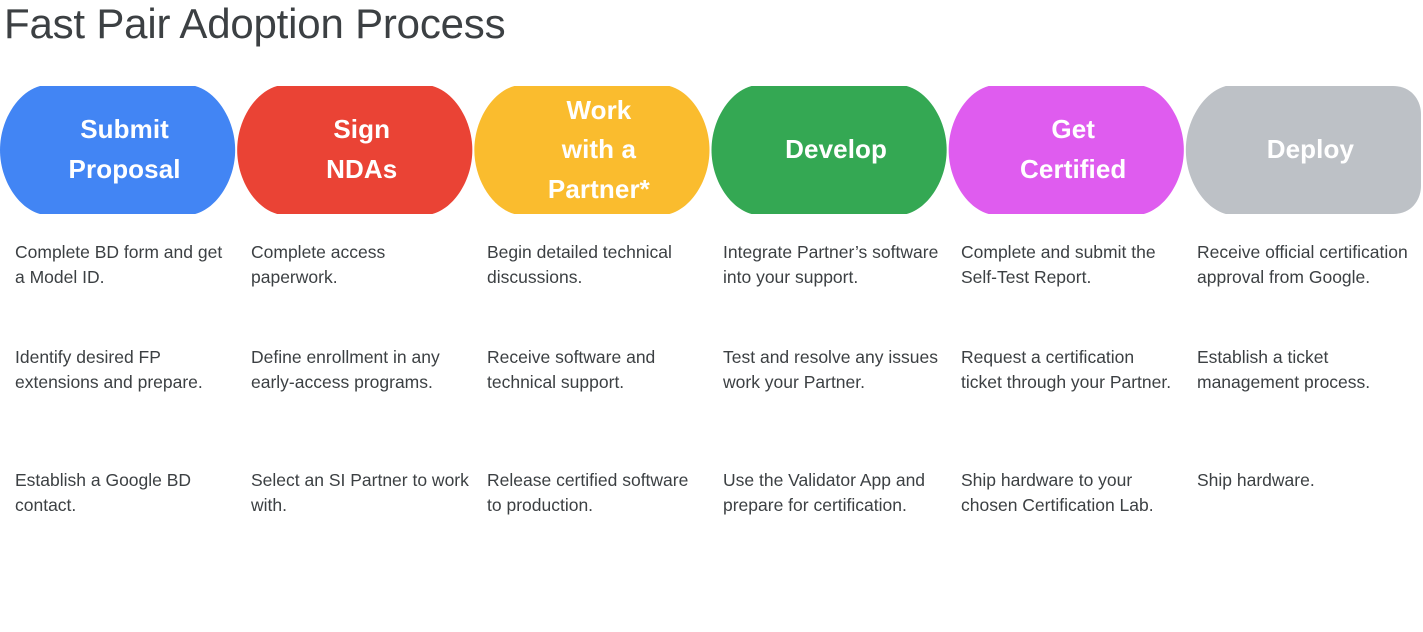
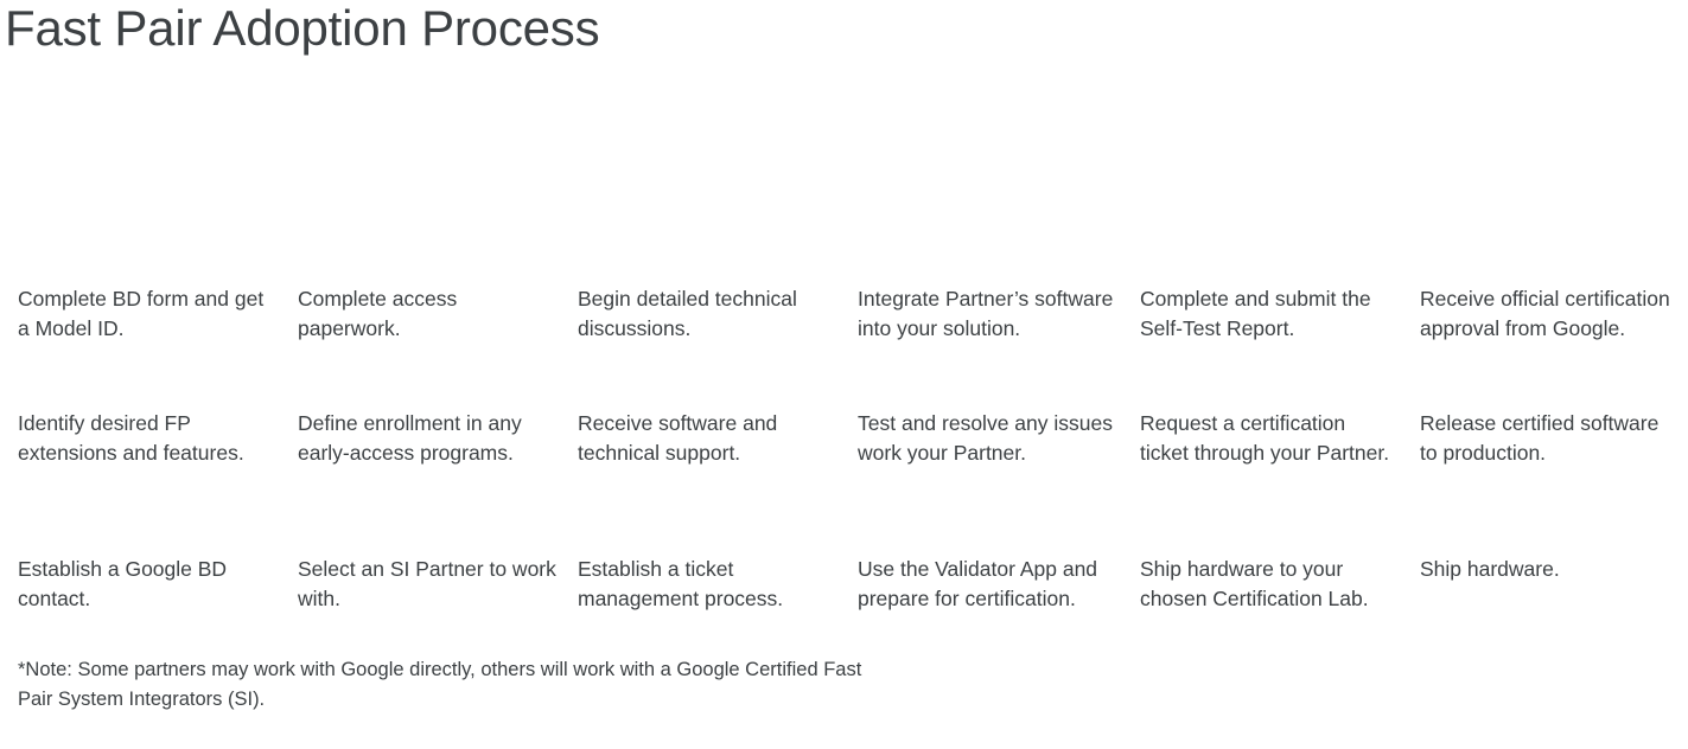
  Fast Pair Adoption Process
- Submit
- Proposal
- Sign
- NDAs
- Work
- with a
- Partner*
- Develop
- Get
- Certified
- Deploy
  Complete BD form and get a Model ID.
- Identify desired FP extensions and prepare.
+ Identify desired FP extensions and features.
  Establish a Google BD contact.
  Complete access paperwork.
  Define enrollment in any early-access programs.
  Select an SI Partner to work with.
  Begin detailed technical discussions.
  Receive software and technical support.
- Release certified software to production.
+ Establish a ticket management process.
- Integrate Partner’s software into your support.
+ Integrate Partner’s software into your solution.
  Test and resolve any issues work your Partner.
  Use the Validator App and prepare for certification.
  Complete and submit the Self-Test Report.
  Request a certification ticket through your Partner.
  Ship hardware to your chosen Certification Lab.
  Receive official certification approval from Google.
- Establish a ticket management process.
+ Release certified software to production.
  Ship hardware.
+ *Note: Some partners may work with Google directly, others will work with a Google Certified Fast Pair System Integrators (SI).
